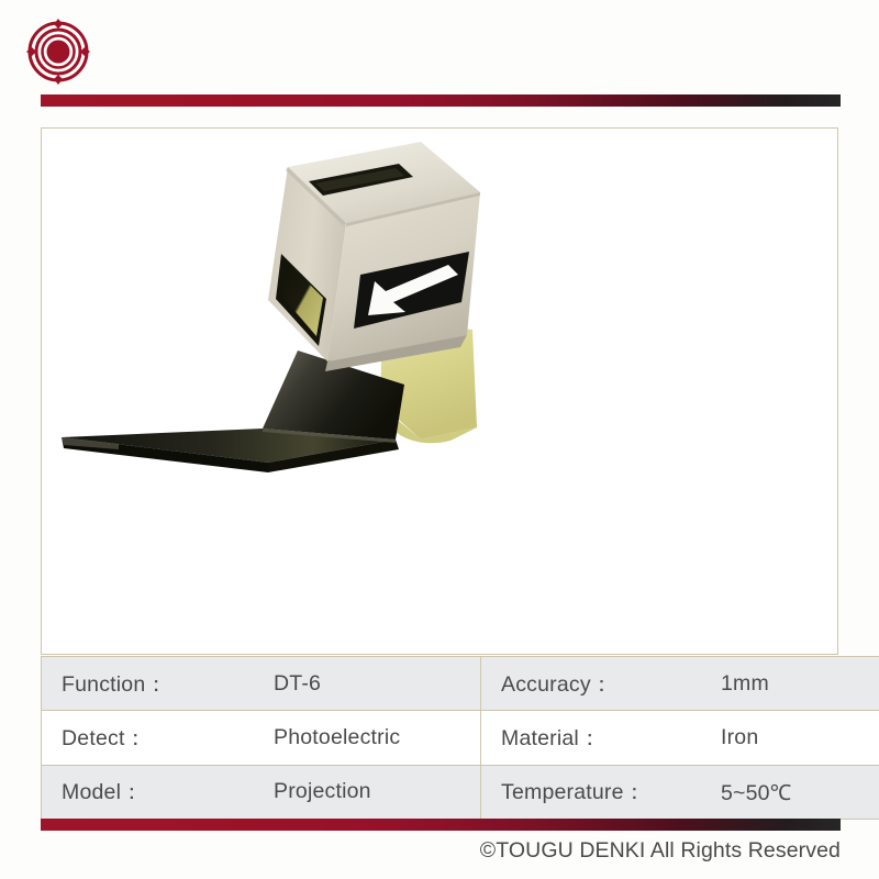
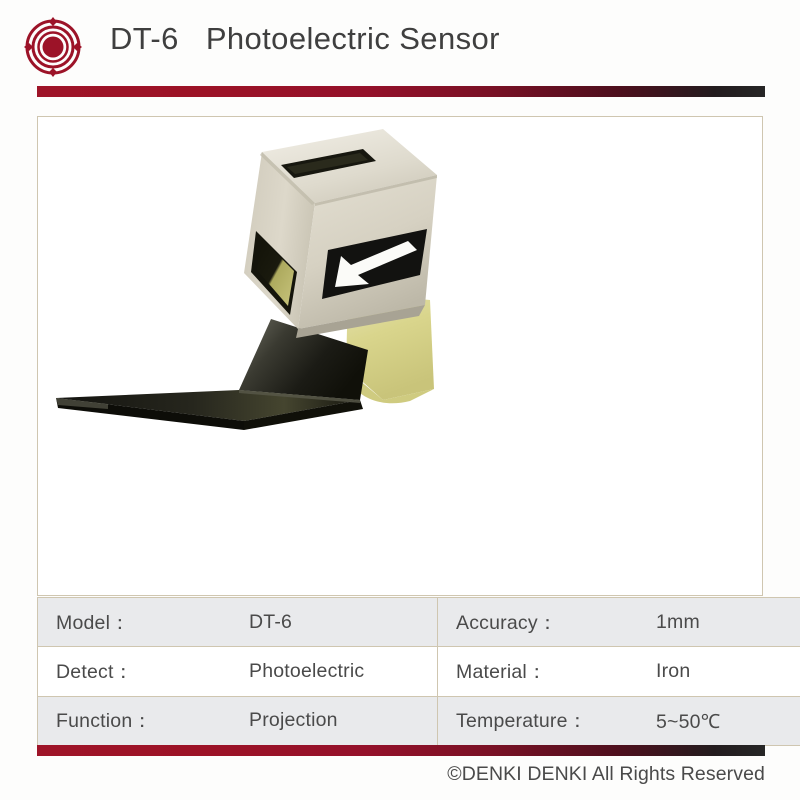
+ DT-6 Photoelectric Sensor
- Function：	DT-6	Accuracy：	1mm
+ Model：	DT-6	Accuracy：	1mm
  Detect：	Photoelectric	Material：	Iron
- Model：	Projection	Temperature：	5~50℃
+ Function：	Projection	Temperature：	5~50℃
- ©TOUGU DENKI All Rights Reserved
+ ©DENKI DENKI All Rights Reserved
